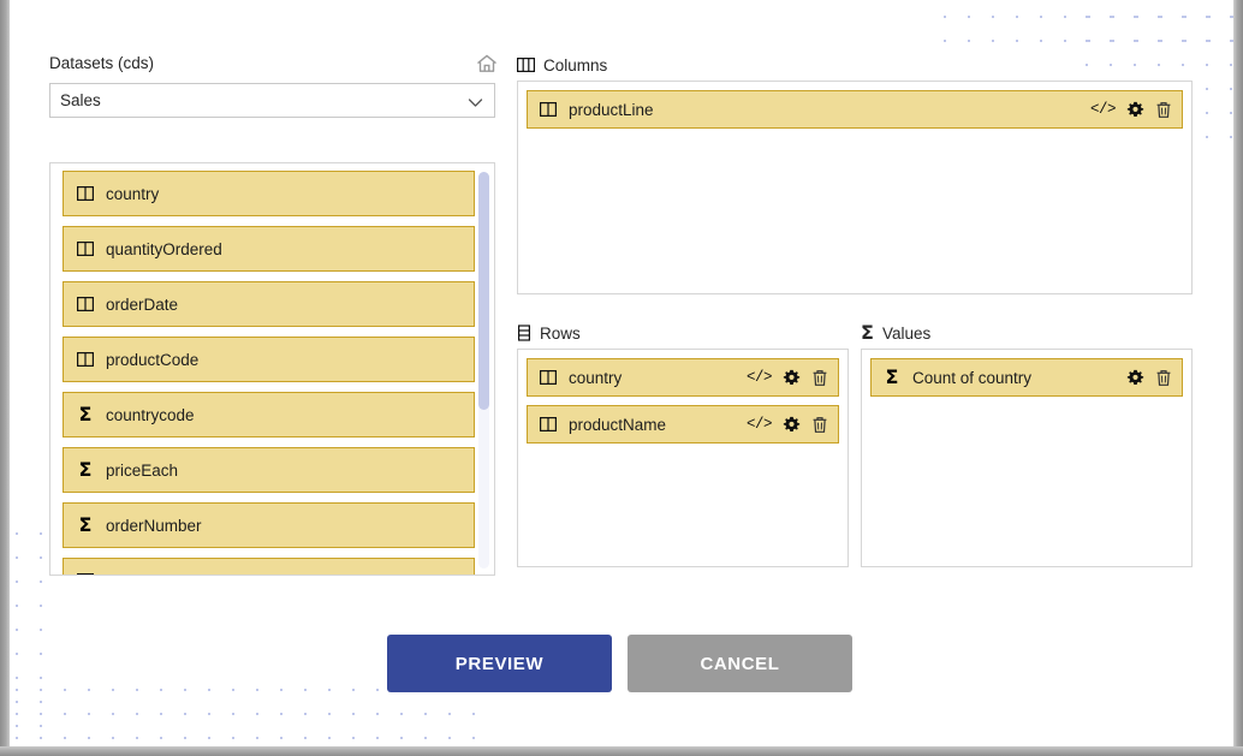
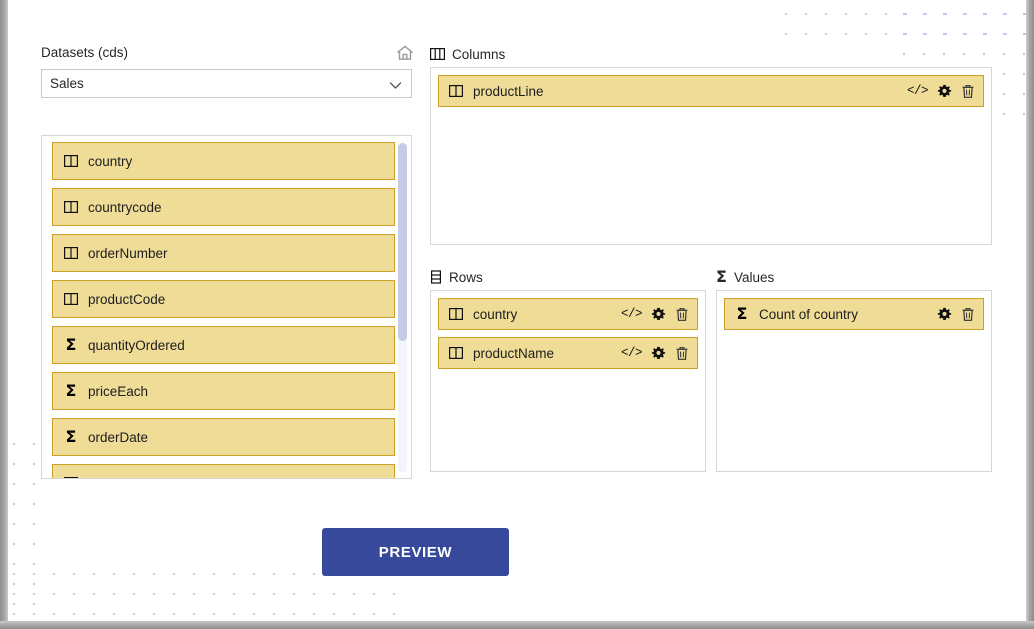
  Datasets (cds)
  Sales
  country
- quantityOrdered
+ countrycode
- orderDate
+ orderNumber
  productCode
  Σ
- countrycode
+ quantityOrdered
  Σ
  priceEach
  Σ
- orderNumber
+ orderDate
  Columns
  productLine
  </>
  Rows
  country
  </>
  productName
  </>
  Σ
  Values
  Σ
  Count of country
  PREVIEW
- CANCEL
